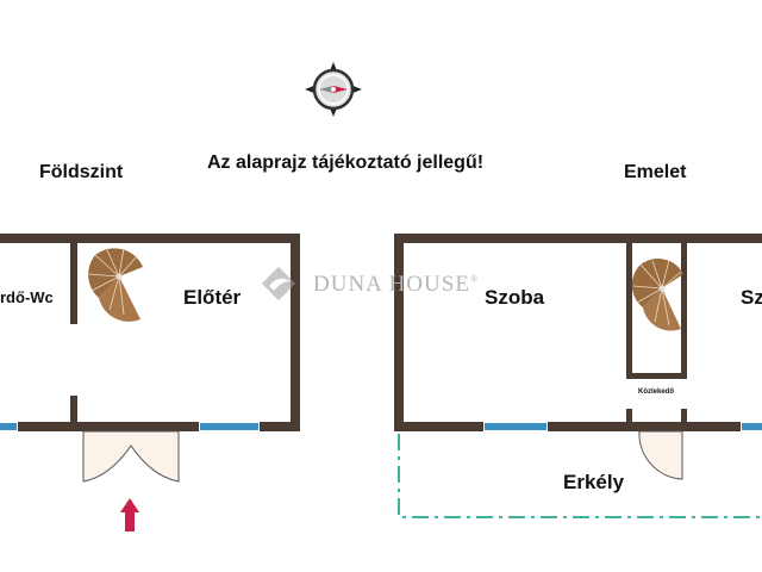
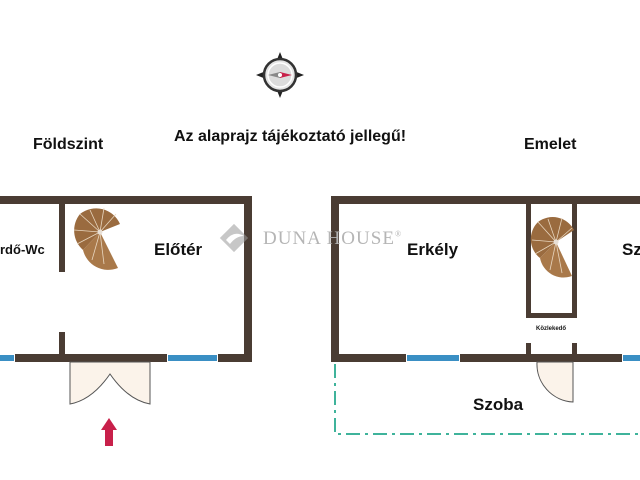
  Az alaprajz tájékoztató jellegű!
  Földszint
  Emelet
  DUNA HOUSE®
  rdő-Wc
  Előtér
- Szoba
+ Erkély
  Sz
- Erkély
+ Szoba
